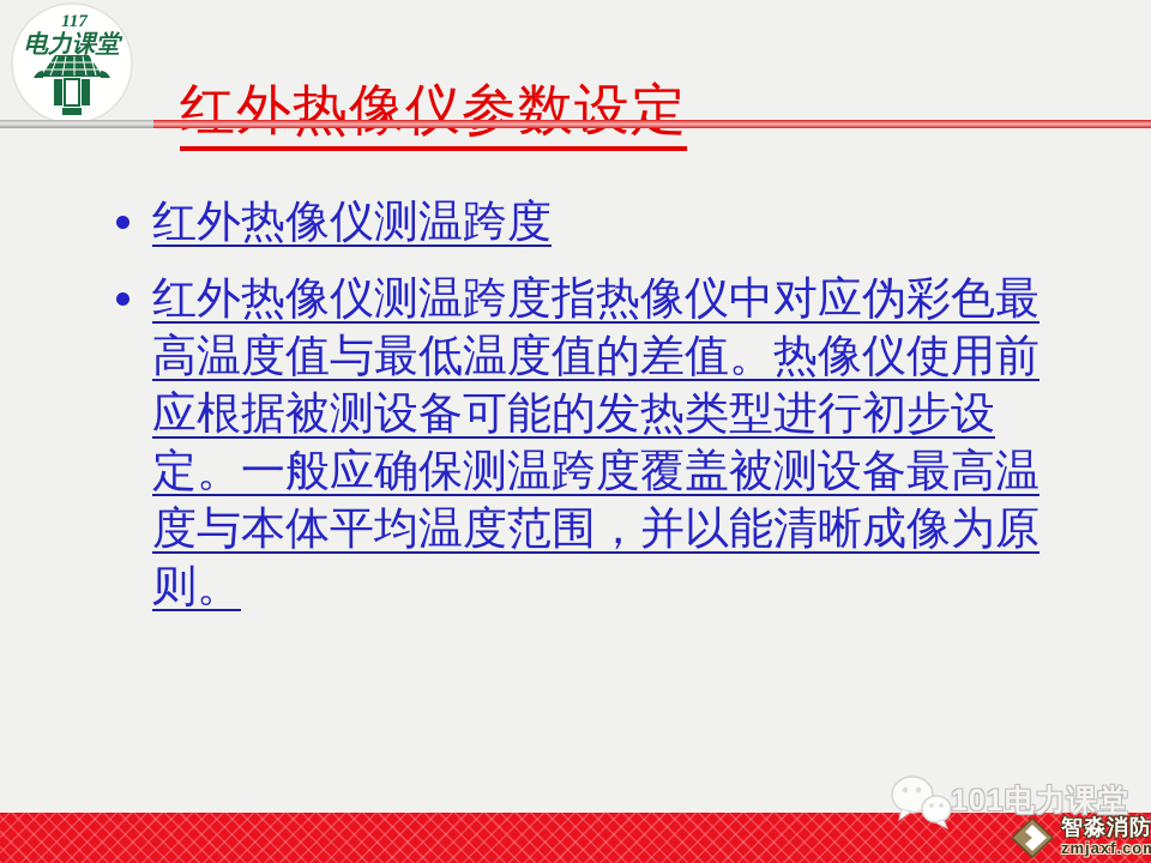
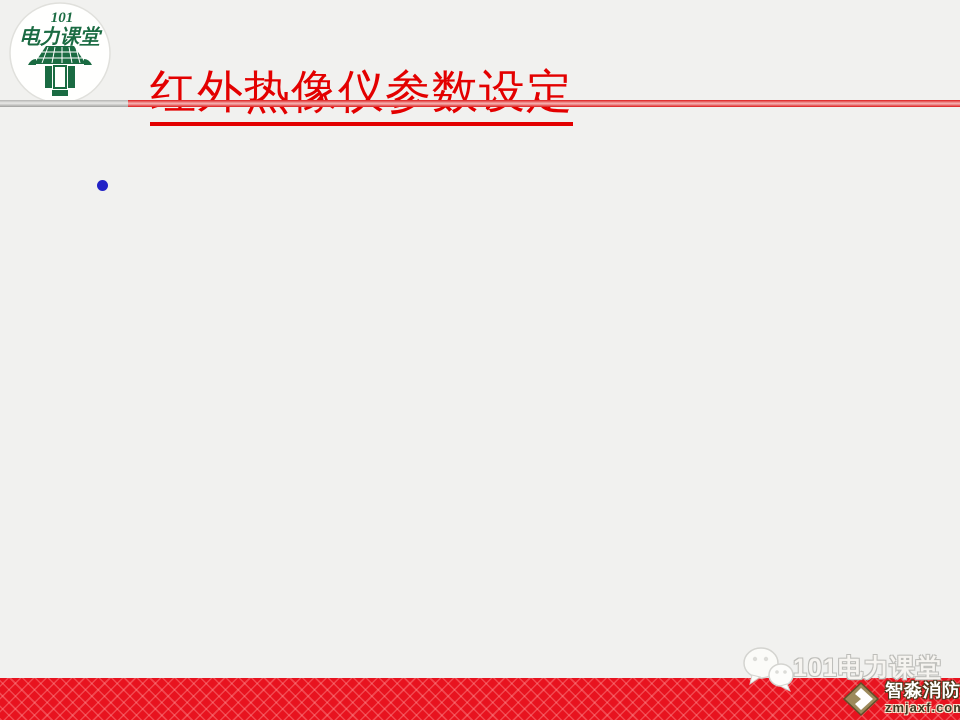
- 117
+ 101
  电力课堂
  红外热像仪参数设定
- 红外热像仪测温跨度
- 红外热像仪测温跨度指热像仪中对应伪彩色最高温度值与最低温度值的差值。热像仪使用前应根据被测设备可能的发热类型进行初步设定。一般应确保测温跨度覆盖被测设备最高温度与本体平均温度范围，并以能清晰成像为原则。
  101电力课堂
  智淼消防
  zmjaxf.co
